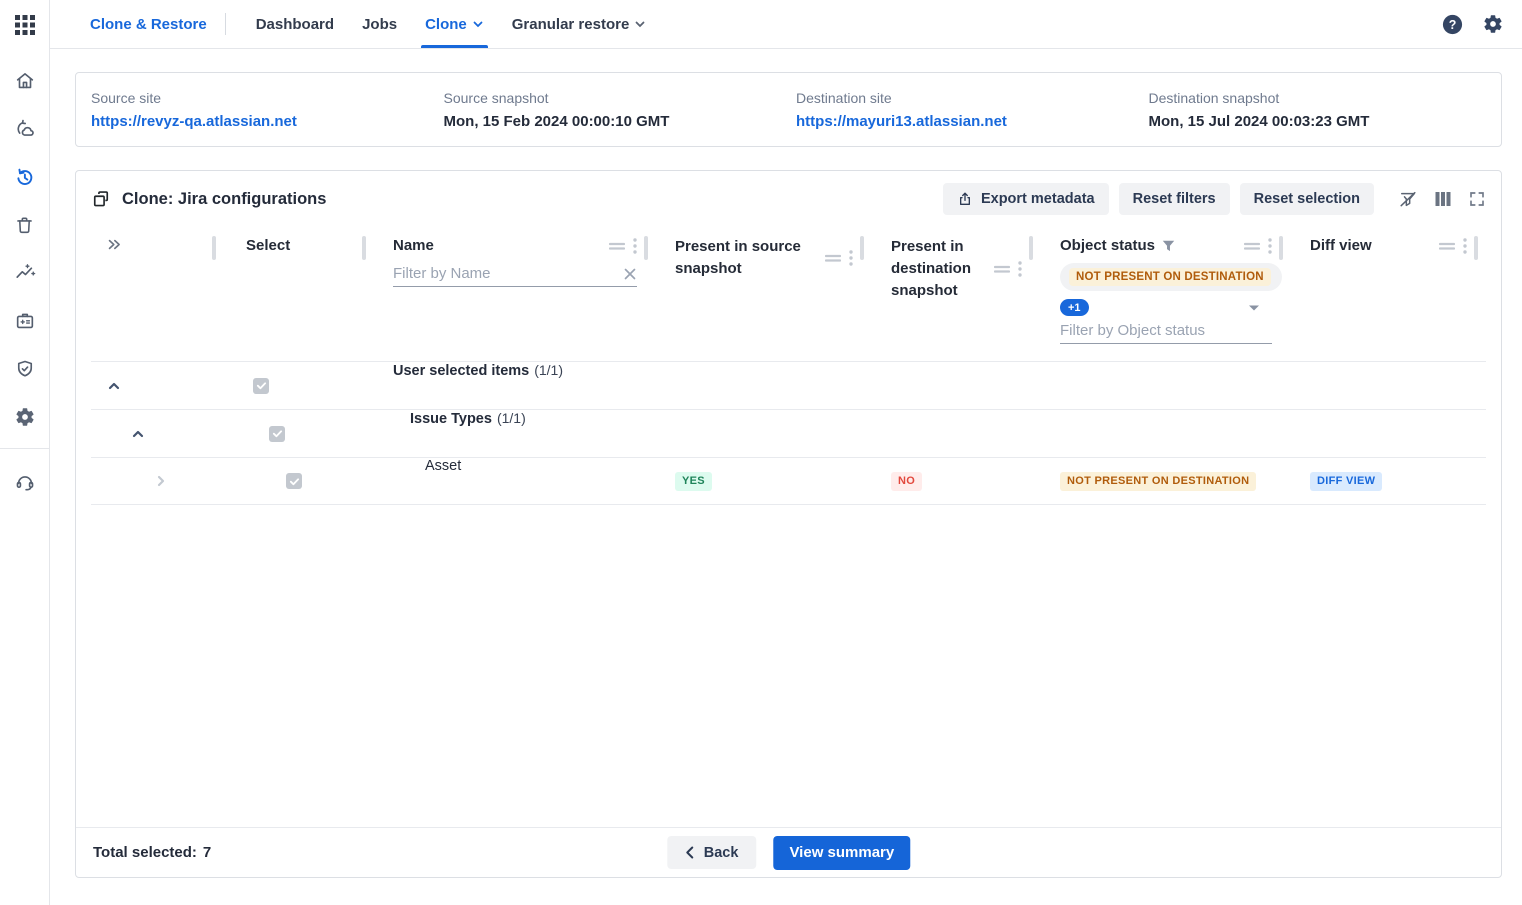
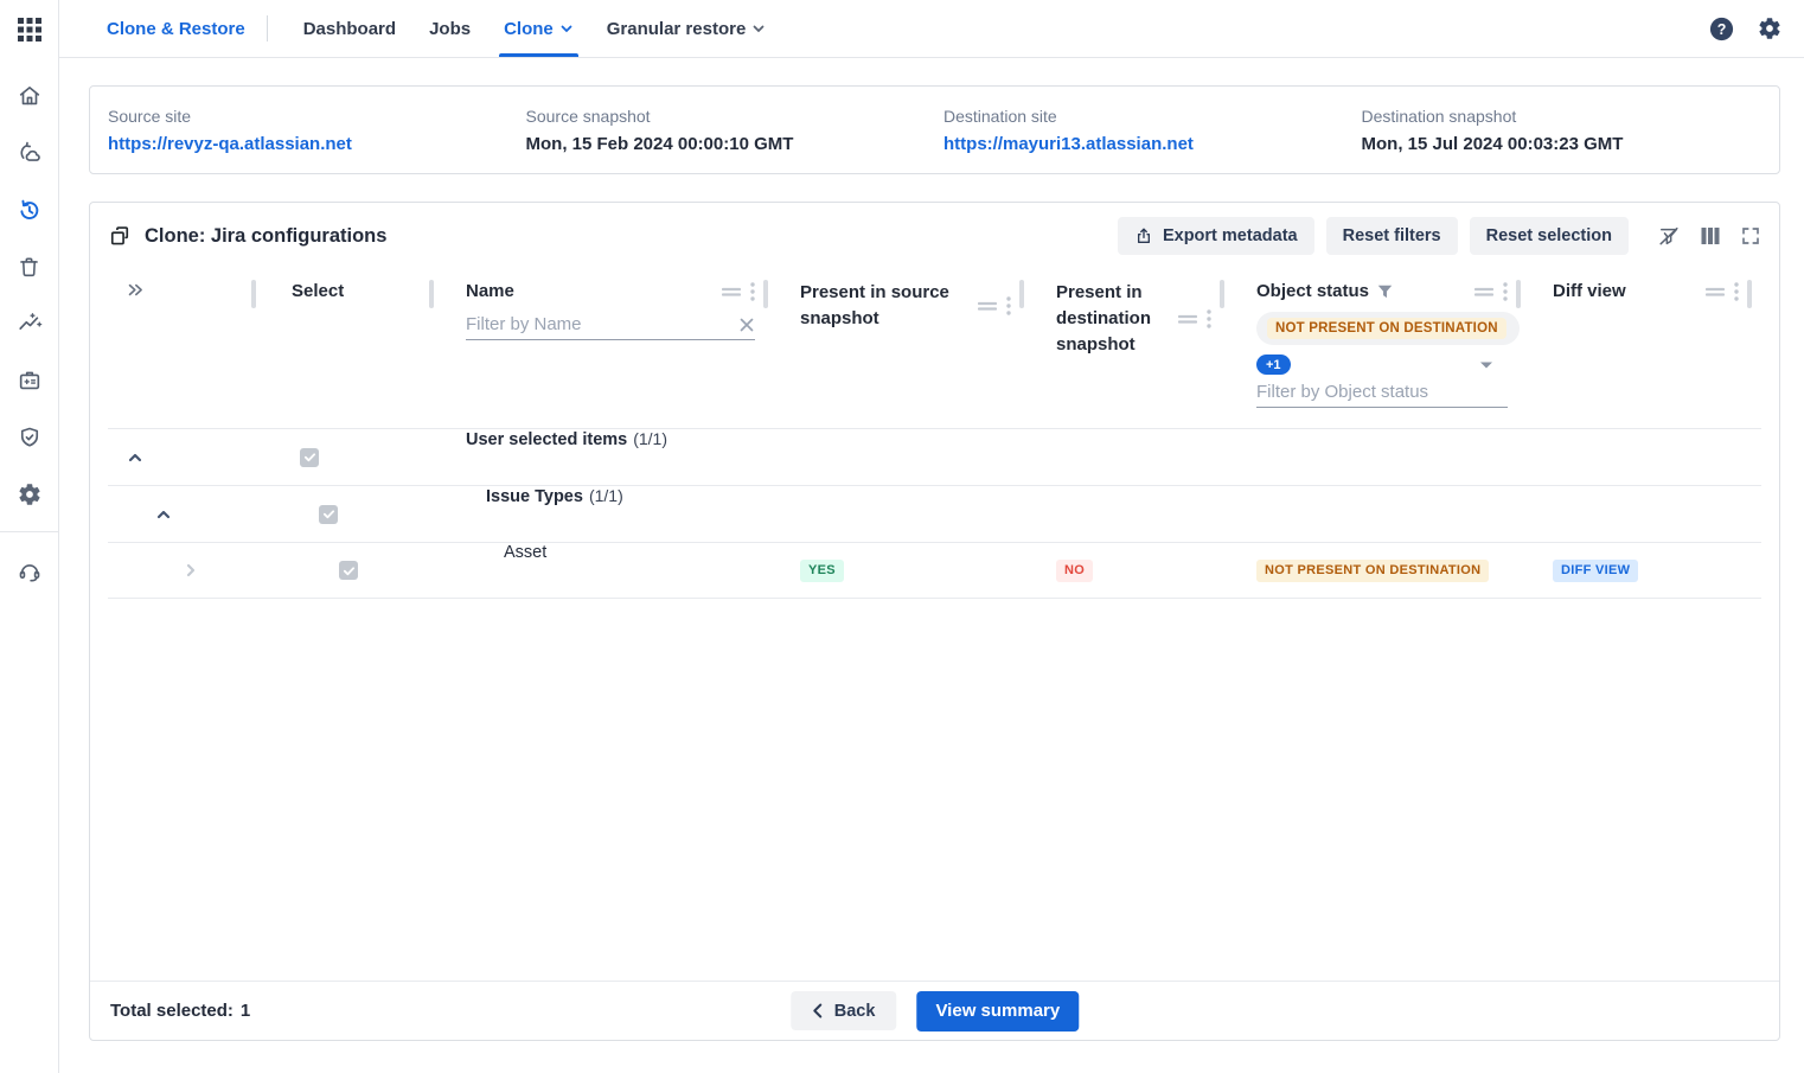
  Clone & Restore
  Dashboard
  Jobs
  Clone
  Granular restore
  ?
  Source site
  https://revyz-qa.atlassian.net
  Source snapshot
  Mon, 15 Feb 2024 00:00:10 GMT
  Destination site
  https://mayuri13.atlassian.net
  Destination snapshot
  Mon, 15 Jul 2024 00:03:23 GMT
  Clone: Jira configurations
  Export metadata
  Reset filters
  Reset selection
  Select
  Name
  Filter by Name
  Present in source snapshot
  Present in destination snapshot
  Object status
  NOT PRESENT ON DESTINATION
  +1
  Filter by Object status
  Diff view
  User selected items
  (1/1)
  Issue Types
  (1/1)
  Asset
  YES
  NO
  NOT PRESENT ON DESTINATION
  DIFF VIEW
  Total selected:
- 7
+ 1
  Back
  View summary
